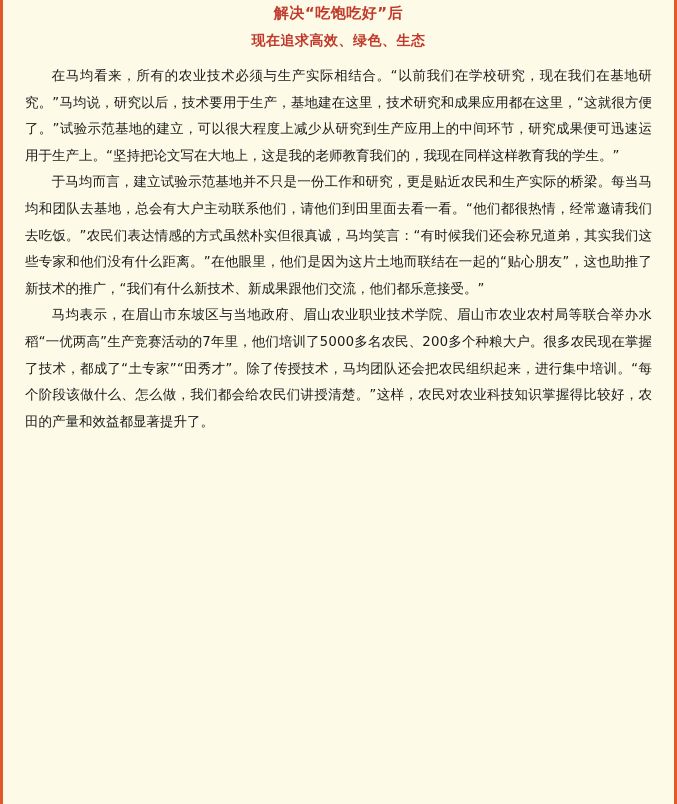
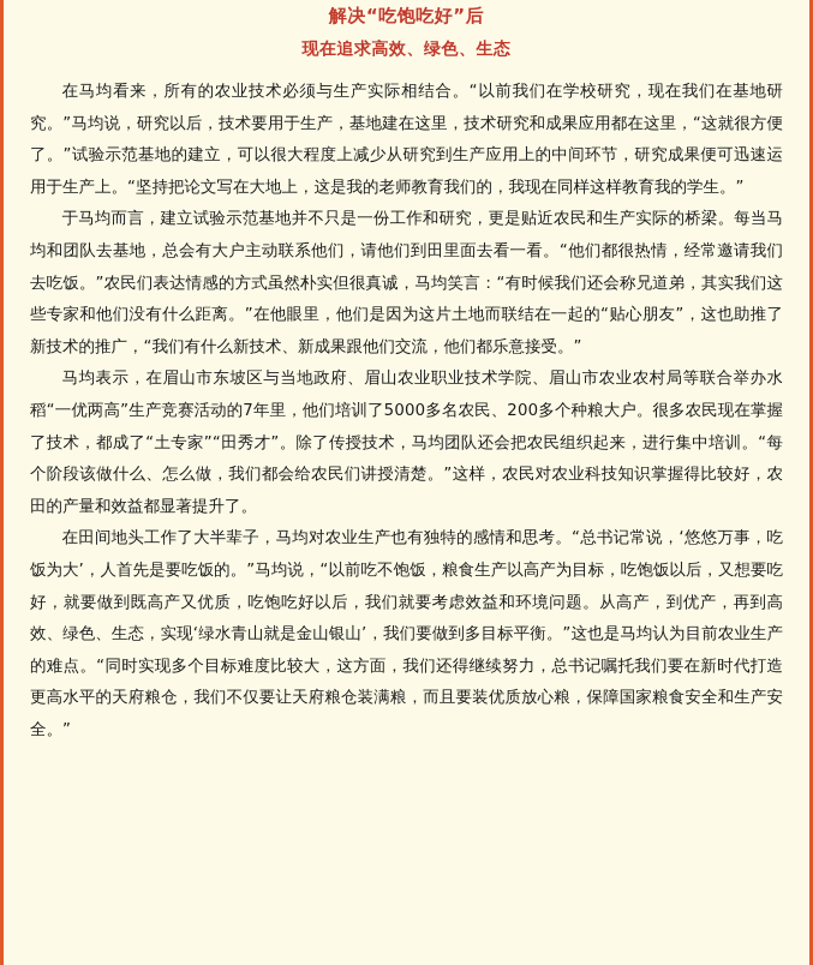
  解决“吃饱吃好”后
  现在追求高效、绿色、生态
  在马均看来，所有的农业技术必须与生产实际相结合。“以前我们在学校研究，现在我们在基地研究。”马均说，研究以后，技术要用于生产，基地建在这里，技术研究和成果应用都在这里，“这就很方便了。”试验示范基地的建立，可以很大程度上减少从研究到生产应用上的中间环节，研究成果便可迅速运用于生产上。“坚持把论文写在大地上，这是我的老师教育我们的，我现在同样这样教育我的学生。”
  于马均而言，建立试验示范基地并不只是一份工作和研究，更是贴近农民和生产实际的桥梁。每当马均和团队去基地，总会有大户主动联系他们，请他们到田里面去看一看。“他们都很热情，经常邀请我们去吃饭。”农民们表达情感的方式虽然朴实但很真诚，马均笑言：“有时候我们还会称兄道弟，其实我们这些专家和他们没有什么距离。”在他眼里，他们是因为这片土地而联结在一起的“贴心朋友”，这也助推了新技术的推广，“我们有什么新技术、新成果跟他们交流，他们都乐意接受。”
  马均表示，在眉山市东坡区与当地政府、眉山农业职业技术学院、眉山市农业农村局等联合举办水稻“一优两高”生产竞赛活动的7年里，他们培训了5000多名农民、200多个种粮大户。很多农民现在掌握了技术，都成了“土专家”“田秀才”。除了传授技术，马均团队还会把农民组织起来，进行集中培训。“每个阶段该做什么、怎么做，我们都会给农民们讲授清楚。”这样，农民对农业科技知识掌握得比较好，农田的产量和效益都显著提升了。
+ 在田间地头工作了大半辈子，马均对农业生产也有独特的感情和思考。“总书记常说，‘悠悠万事，吃饭为大’，人首先是要吃饭的。”马均说，“以前吃不饱饭，粮食生产以高产为目标，吃饱饭以后，又想要吃好，就要做到既高产又优质，吃饱吃好以后，我们就要考虑效益和环境问题。从高产，到优产，再到高效、绿色、生态，实现‘绿水青山就是金山银山’，我们要做到多目标平衡。”这也是马均认为目前农业生产的难点。“同时实现多个目标难度比较大，这方面，我们还得继续努力，总书记嘱托我们要在新时代打造更高水平的天府粮仓，我们不仅要让天府粮仓装满粮，而且要装优质放心粮，保障国家粮食安全和生产安全。”
